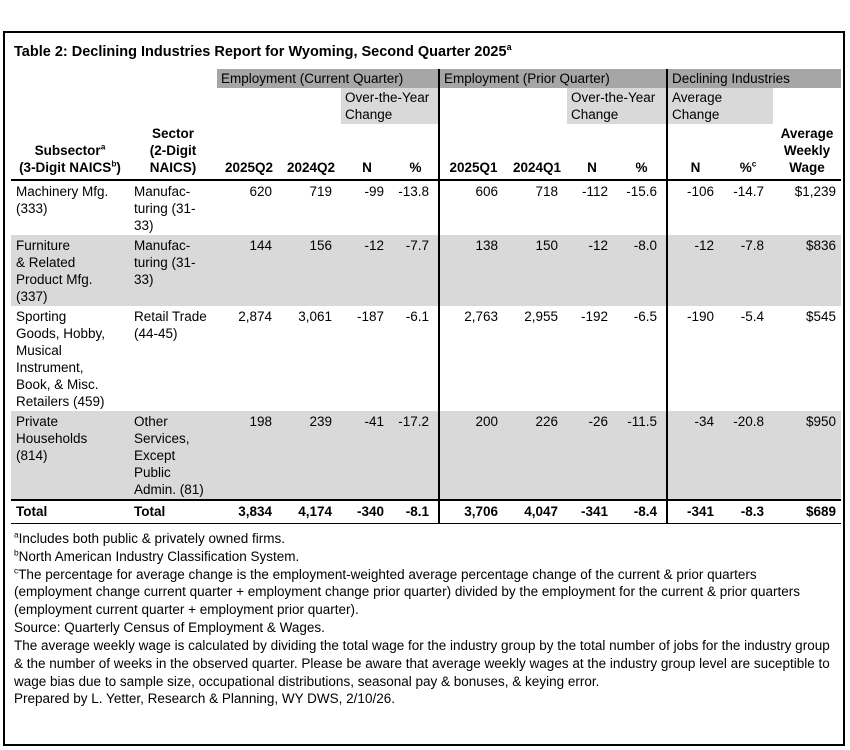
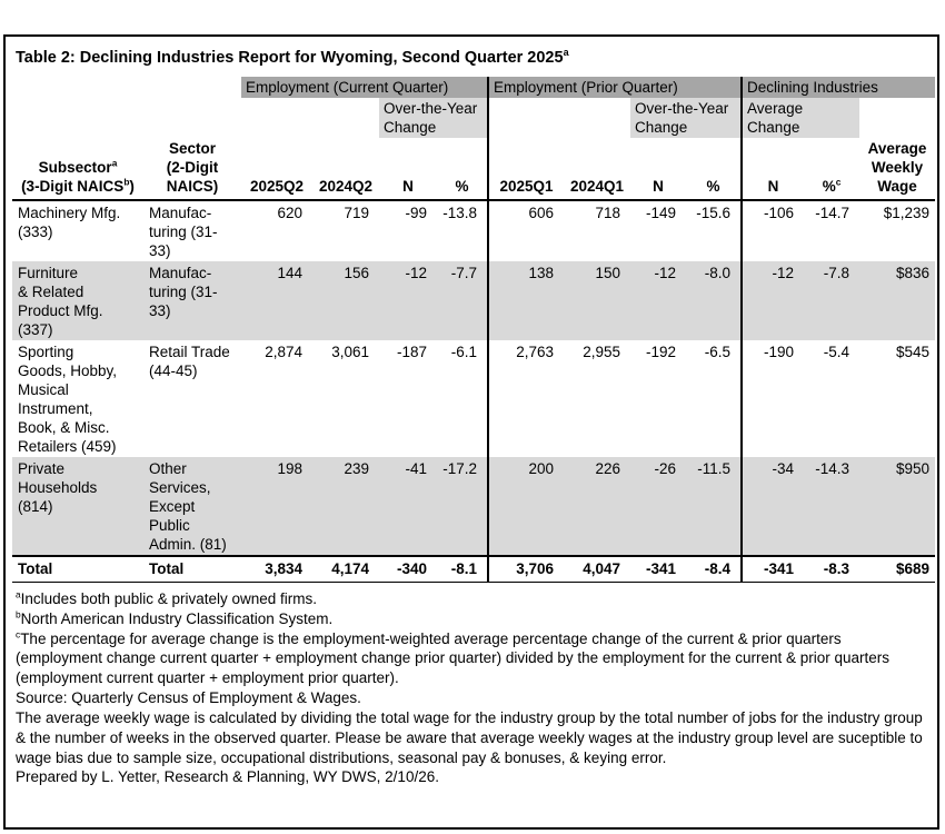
  Table 2: Declining Industries Report for Wyoming, Second Quarter 2025a
  	Employment (Current Quarter)	Employment (Prior Quarter)	Declining Industries
  		Over-the-Year Change		Over-the-Year Change	Average Change
  Subsectora(3-Digit NAICSb)	Sector(2-DigitNAICS)	2025Q2	2024Q2	N	%	2025Q1	2024Q1	N	%	N	%c	AverageWeeklyWage
- Machinery Mfg.(333)	Manufac-turing (31-33)	620	719	-99	-13.8	606	718	-112	-15.6	-106	-14.7	$1,239
+ Machinery Mfg.(333)	Manufac-turing (31-33)	620	719	-99	-13.8	606	718	-149	-15.6	-106	-14.7	$1,239
  Furniture& RelatedProduct Mfg.(337)	Manufac-turing (31-33)	144	156	-12	-7.7	138	150	-12	-8.0	-12	-7.8	$836
  SportingGoods, Hobby,MusicalInstrument,Book, & Misc.Retailers (459)	Retail Trade(44-45)	2,874	3,061	-187	-6.1	2,763	2,955	-192	-6.5	-190	-5.4	$545
- PrivateHouseholds(814)	OtherServices,ExceptPublicAdmin. (81)	198	239	-41	-17.2	200	226	-26	-11.5	-34	-20.8	$950
+ PrivateHouseholds(814)	OtherServices,ExceptPublicAdmin. (81)	198	239	-41	-17.2	200	226	-26	-11.5	-34	-14.3	$950
  Total	Total	3,834	4,174	-340	-8.1	3,706	4,047	-341	-8.4	-341	-8.3	$689
  aIncludes both public & privately owned firms.
  bNorth American Industry Classification System.
  cThe percentage for average change is the employment-weighted average percentage change of the current & prior quarters (employment change current quarter + employment change prior quarter) divided by the employment for the current & prior quarters (employment current quarter + employment prior quarter).
  Source: Quarterly Census of Employment & Wages.
  The average weekly wage is calculated by dividing the total wage for the industry group by the total number of jobs for the industry group & the number of weeks in the observed quarter. Please be aware that average weekly wages at the industry group level are suceptible to wage bias due to sample size, occupational distributions, seasonal pay & bonuses, & keying error.
  Prepared by L. Yetter, Research & Planning, WY DWS, 2/10/26.
